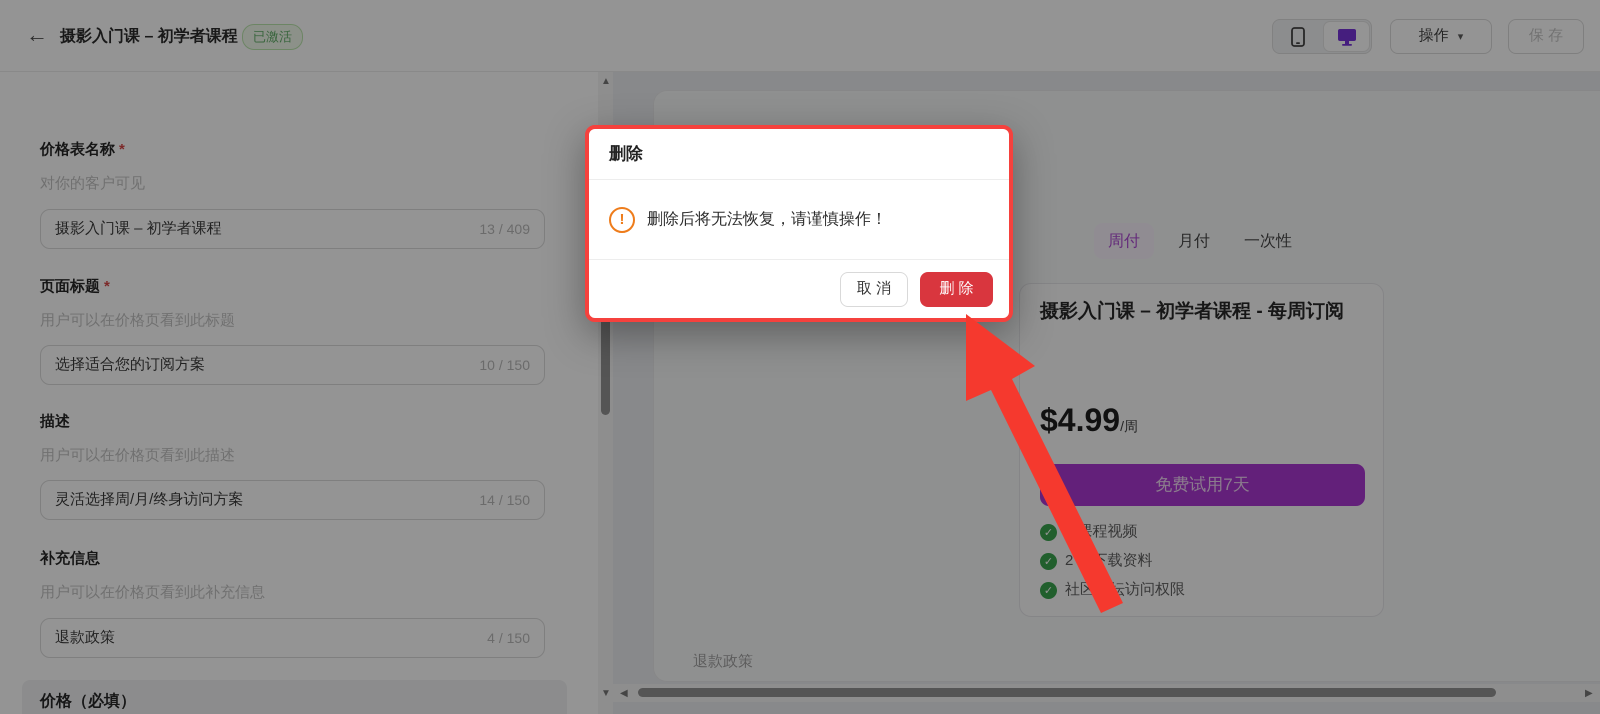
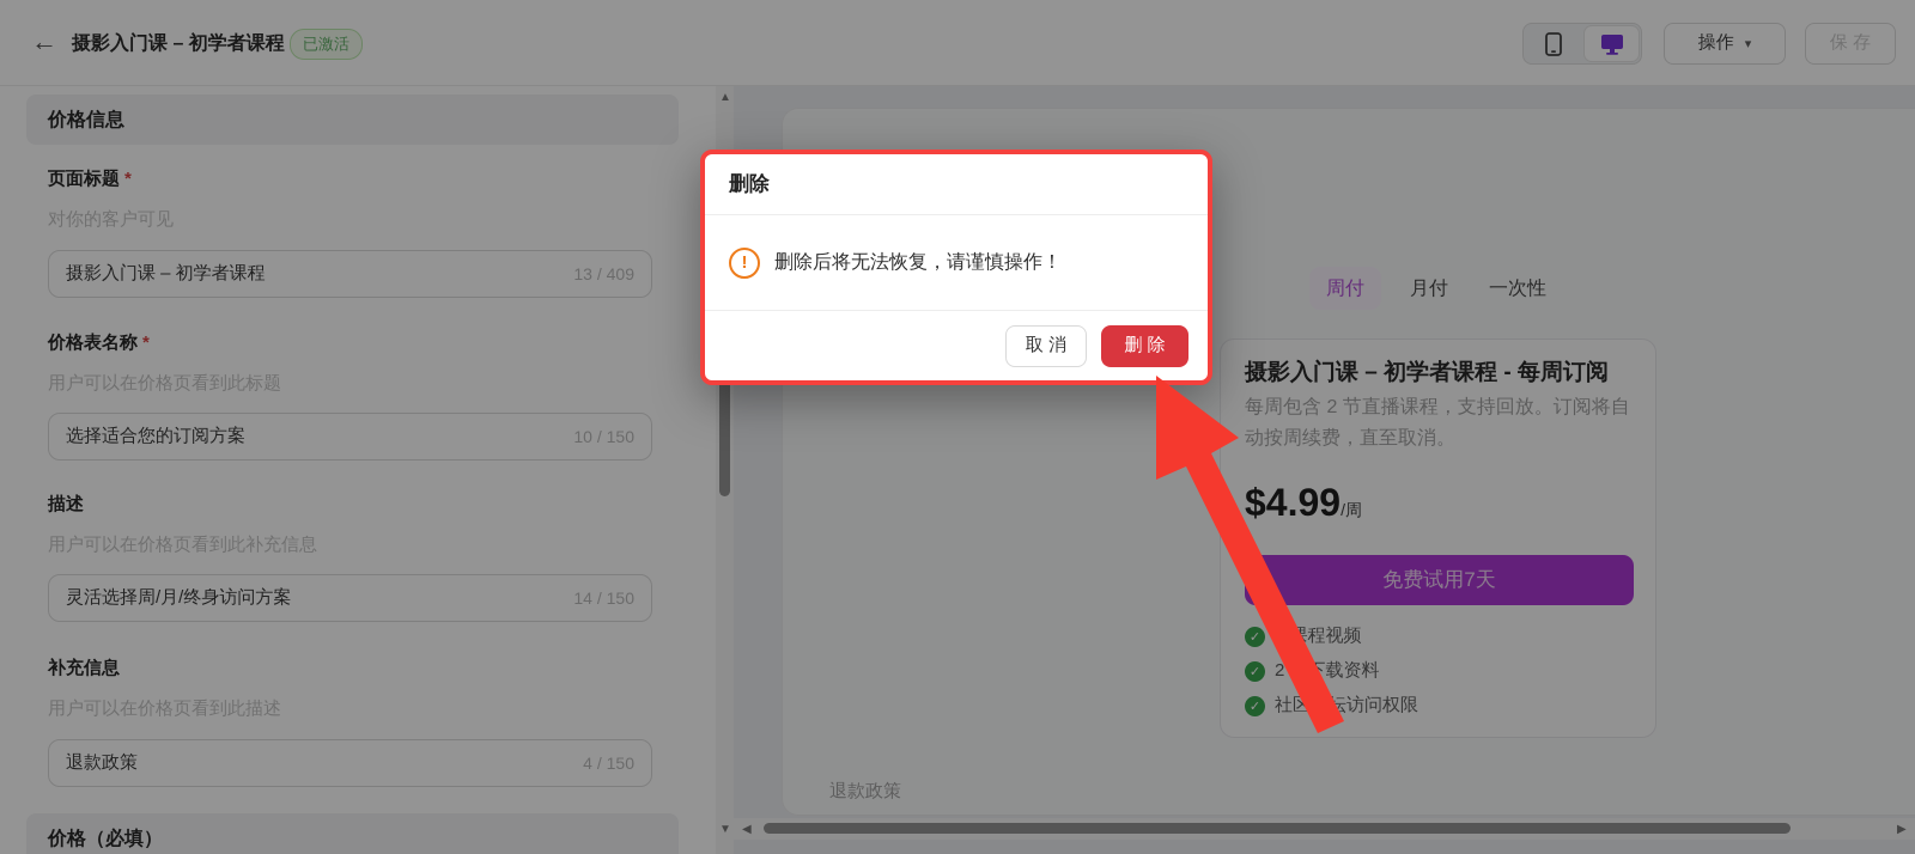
  ←
  摄影入门课 – 初学者课程
  已激活
  操作
  ▾
  保 存
+ 价格信息
- 价格表名称 *
+ 页面标题 *
  对你的客户可见
  摄影入门课 – 初学者课程
  13 / 409
- 页面标题 *
+ 价格表名称 *
  用户可以在价格页看到此标题
  选择适合您的订阅方案
  10 / 150
  描述
- 用户可以在价格页看到此描述
+ 用户可以在价格页看到此补充信息
  灵活选择周/月/终身访问方案
  14 / 150
  补充信息
- 用户可以在价格页看到此补充信息
+ 用户可以在价格页看到此描述
  退款政策
  4 / 150
  价格（必填）
  ▲
  ▼
  周付
  月付
  一次性
  摄影入门课 – 初学者课程 - 每周订阅
+ 每周包含 2 节直播课程，支持回放。订阅将自动按周续费，直至取消。
  $4.99/周
  免费试用7天
  ✓
  ✓
  ✓
  社区坛访问权限
  退款政策
  ◀
  ▶
  删除
  !
  删除后将无法恢复，请谨慎操作！
  取 消
  删 除
